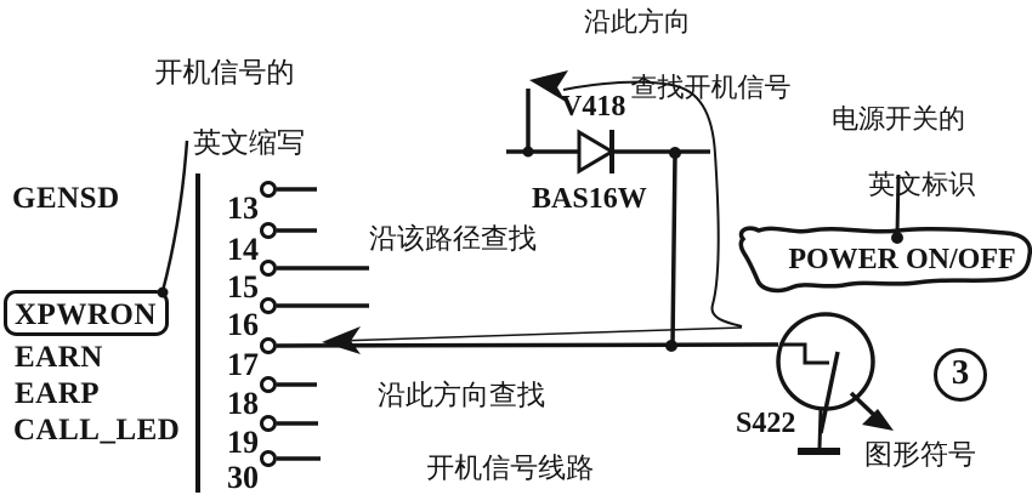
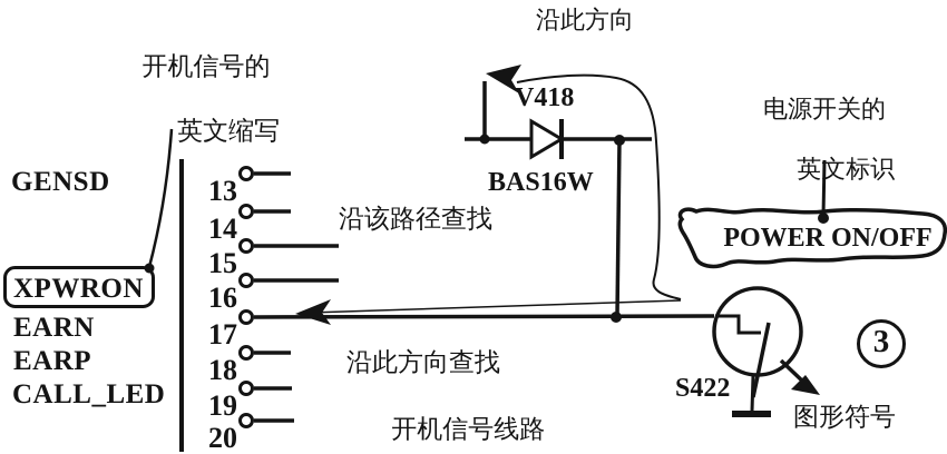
  GENSD
  XPWRON
  EARN
  EARP
  CALL_LED
  13
  14
  15
  16
  17
  18
  19
- 30
+ 20
  V418
  BAS16W
  S422
  POWER ON/OFF
  3
  开机信号的
  英文缩写
  沿此方向
- 查找开机信号
  沿该路径查找
  沿此方向查找
  开机信号线路
  电源开关的
  英文标识
  图形符号
